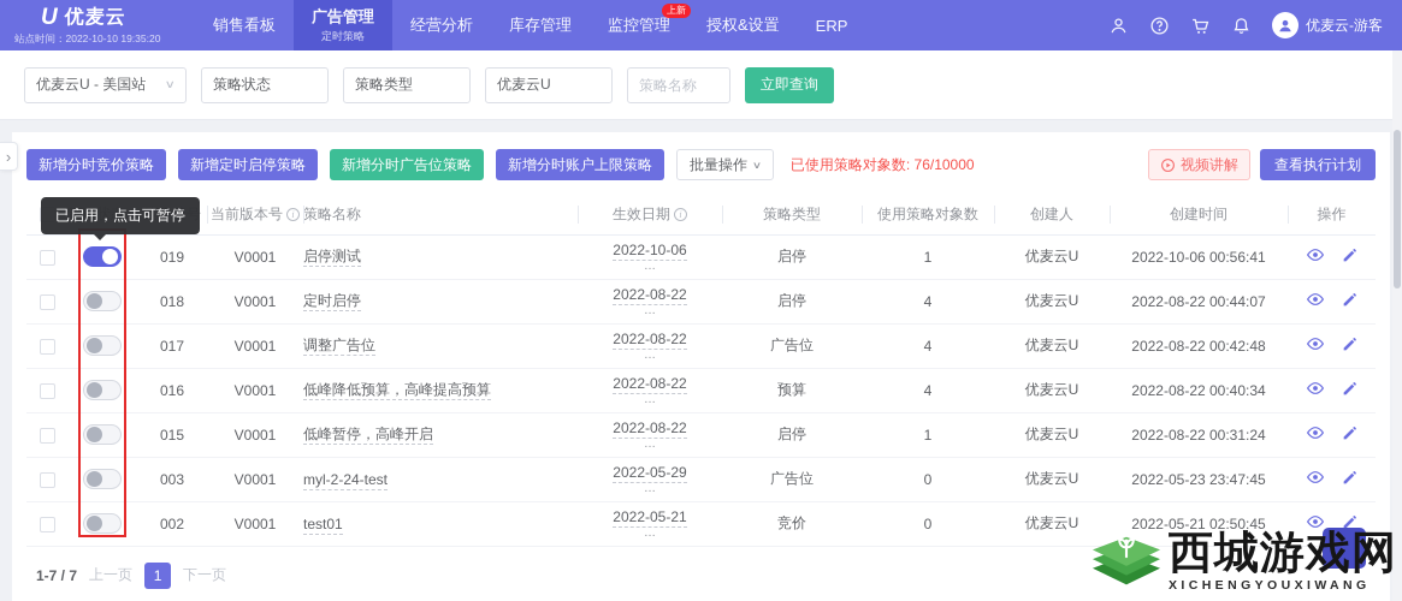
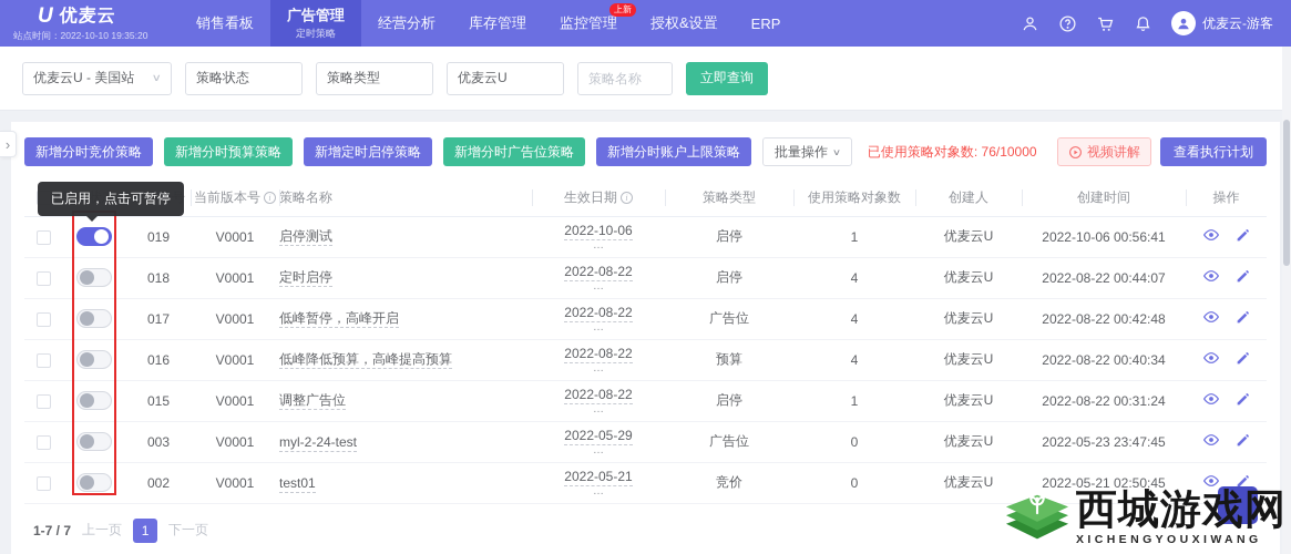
  U
  优麦云
  站点时间：2022-10-10 19:35:20
  销售看板
  广告管理
  定时策略
  经营分析
  库存管理
  监控管理
  上新
  授权&设置
  ERP
  优麦云-游客
  优麦云U - 美国站
  ∨
  策略状态
  策略类型
  优麦云U
  策略名称
  立即查询
  新增分时竞价策略
+ 新增分时预算策略
  新增定时启停策略
  新增分时广告位策略
  新增分时账户上限策略
  批量操作
  ∨
  已使用策略对象数: 76/10000
  视频讲解
  查看执行计划
  			当前版本号 i	策略名称	生效日期 i	策略类型	使用策略对象数	创建人	创建时间	操作
  		019	V0001	启停测试	2022-10-06…	启停	1	优麦云U	2022-10-06 00:56:41
  		018	V0001	定时启停	2022-08-22…	启停	4	优麦云U	2022-08-22 00:44:07
- 		017	V0001	调整广告位	2022-08-22…	广告位	4	优麦云U	2022-08-22 00:42:48
+ 		017	V0001	低峰暂停，高峰开启	2022-08-22…	广告位	4	优麦云U	2022-08-22 00:42:48
  		016	V0001	低峰降低预算，高峰提高预算	2022-08-22…	预算	4	优麦云U	2022-08-22 00:40:34
- 		015	V0001	低峰暂停，高峰开启	2022-08-22…	启停	1	优麦云U	2022-08-22 00:31:24
+ 		015	V0001	调整广告位	2022-08-22…	启停	1	优麦云U	2022-08-22 00:31:24
  		003	V0001	myl-2-24-test	2022-05-29…	广告位	0	优麦云U	2022-05-23 23:47:45
  		002	V0001	test01	2022-05-21…	竞价	0	优麦云U	2022-05-21 02:50:45
  1-7 / 7
  上一页
  1
  下一页
  ›
  已启用，点击可暂停
  西城游戏网
  XICHENGYOUXIWANG
